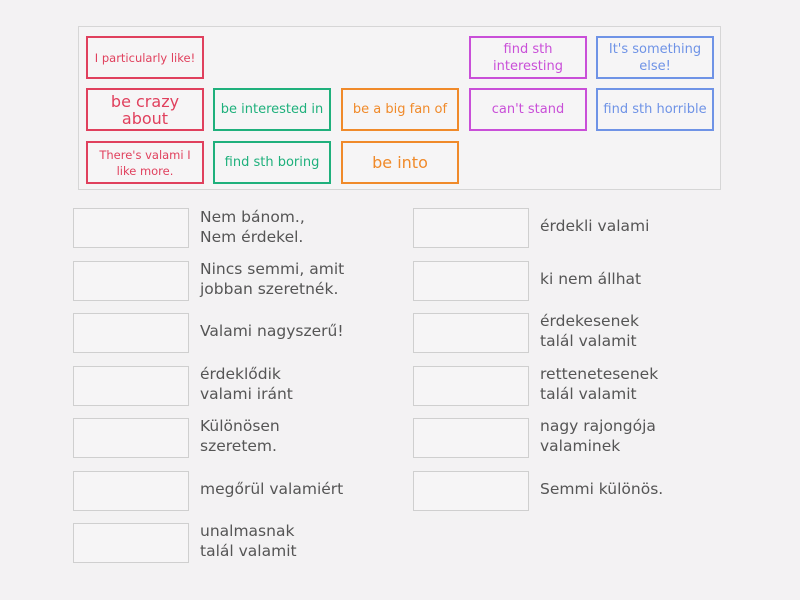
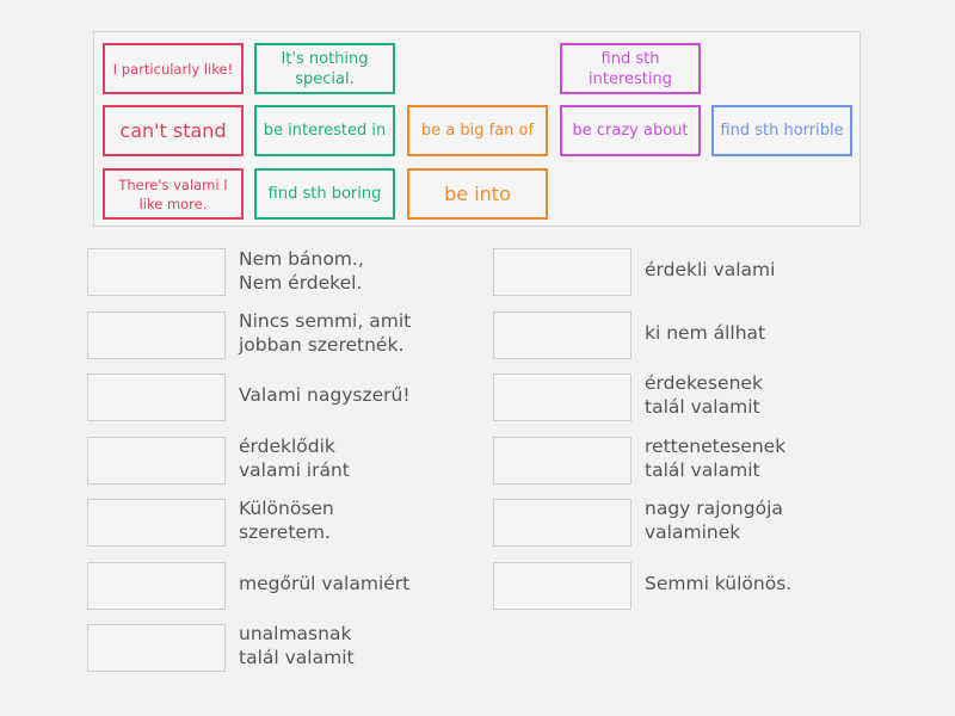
  I particularly like!
+ It's nothing special.
  find sth interesting
- It's something else!
- be crazy about
+ can't stand
  be interested in
  be a big fan of
- can't stand
+ be crazy about
  find sth horrible
  There's valami I like more.
  find sth boring
  be into
  Nem bánom.,
  Nem érdekel.
  Nincs semmi, amit
  jobban szeretnék.
  Valami nagyszerű!
  érdeklődik
  valami iránt
  Különösen
  szeretem.
  megőrül valamiért
  unalmasnak
  talál valamit
  érdekli valami
  ki nem állhat
  érdekesenek
  talál valamit
  rettenetesenek
  talál valamit
  nagy rajongója
  valaminek
  Semmi különös.
